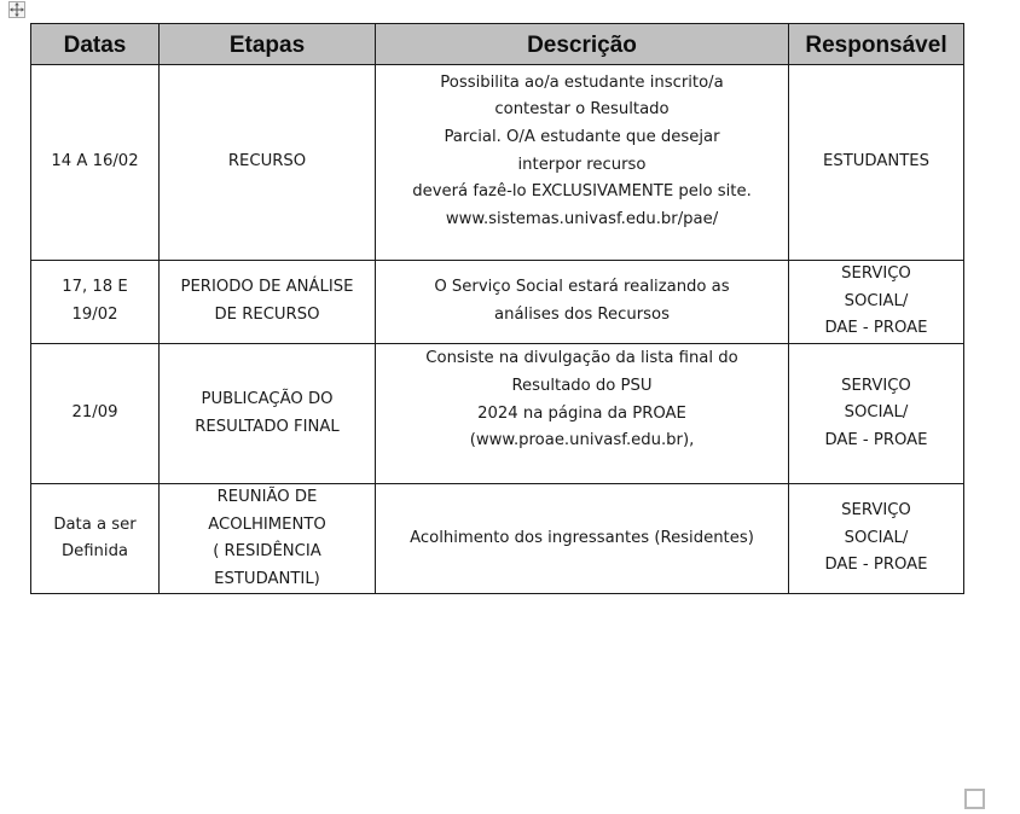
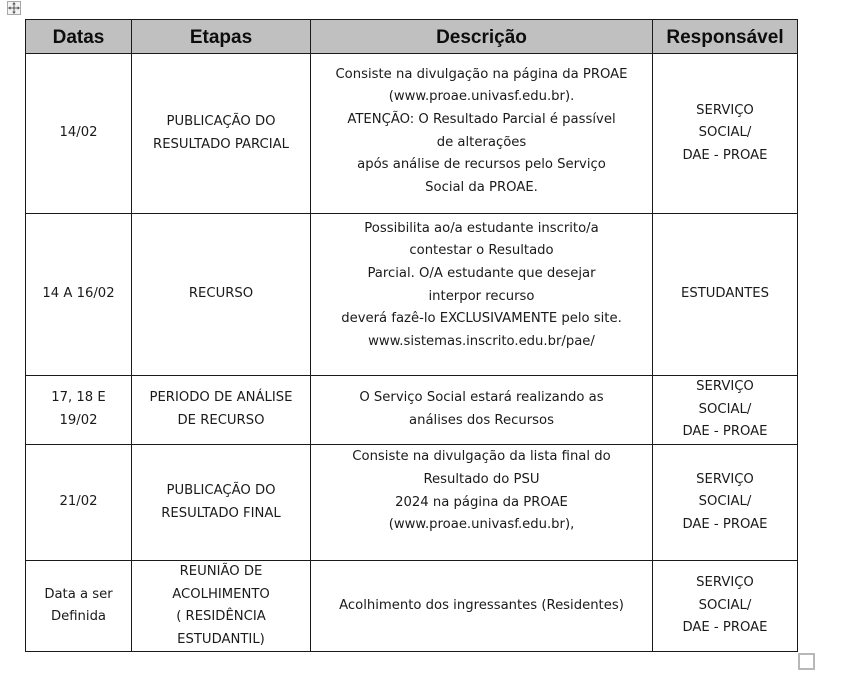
  Datas	Etapas	Descrição	Responsável
+ 14/02	PUBLICAÇÃO DO RESULTADO PARCIAL	Consiste na divulgação na página da PROAE (www.proae.univasf.edu.br). ATENÇÃO: O Resultado Parcial é passível de alterações após análise de recursos pelo Serviço Social da PROAE.	SERVIÇO SOCIAL/ DAE - PROAE
- 14 A 16/02	RECURSO	Possibilita ao/a estudante inscrito/a contestar o Resultado Parcial. O/A estudante que desejar interpor recurso deverá fazê-lo EXCLUSIVAMENTE pelo site. www.sistemas.univasf.edu.br/pae/	ESTUDANTES
+ 14 A 16/02	RECURSO	Possibilita ao/a estudante inscrito/a contestar o Resultado Parcial. O/A estudante que desejar interpor recurso deverá fazê-lo EXCLUSIVAMENTE pelo site. www.sistemas.inscrito.edu.br/pae/	ESTUDANTES
  17, 18 E 19/02	PERIODO DE ANÁLISE DE RECURSO	O Serviço Social estará realizando as análises dos Recursos	SERVIÇO SOCIAL/ DAE - PROAE
- 21/09	PUBLICAÇÃO DO RESULTADO FINAL	Consiste na divulgação da lista final do Resultado do PSU 2024 na página da PROAE (www.proae.univasf.edu.br),	SERVIÇO SOCIAL/ DAE - PROAE
+ 21/02	PUBLICAÇÃO DO RESULTADO FINAL	Consiste na divulgação da lista final do Resultado do PSU 2024 na página da PROAE (www.proae.univasf.edu.br),	SERVIÇO SOCIAL/ DAE - PROAE
  Data a ser Definida	REUNIÃO DE ACOLHIMENTO ( RESIDÊNCIA ESTUDANTIL)	Acolhimento dos ingressantes (Residentes)	SERVIÇO SOCIAL/ DAE - PROAE
